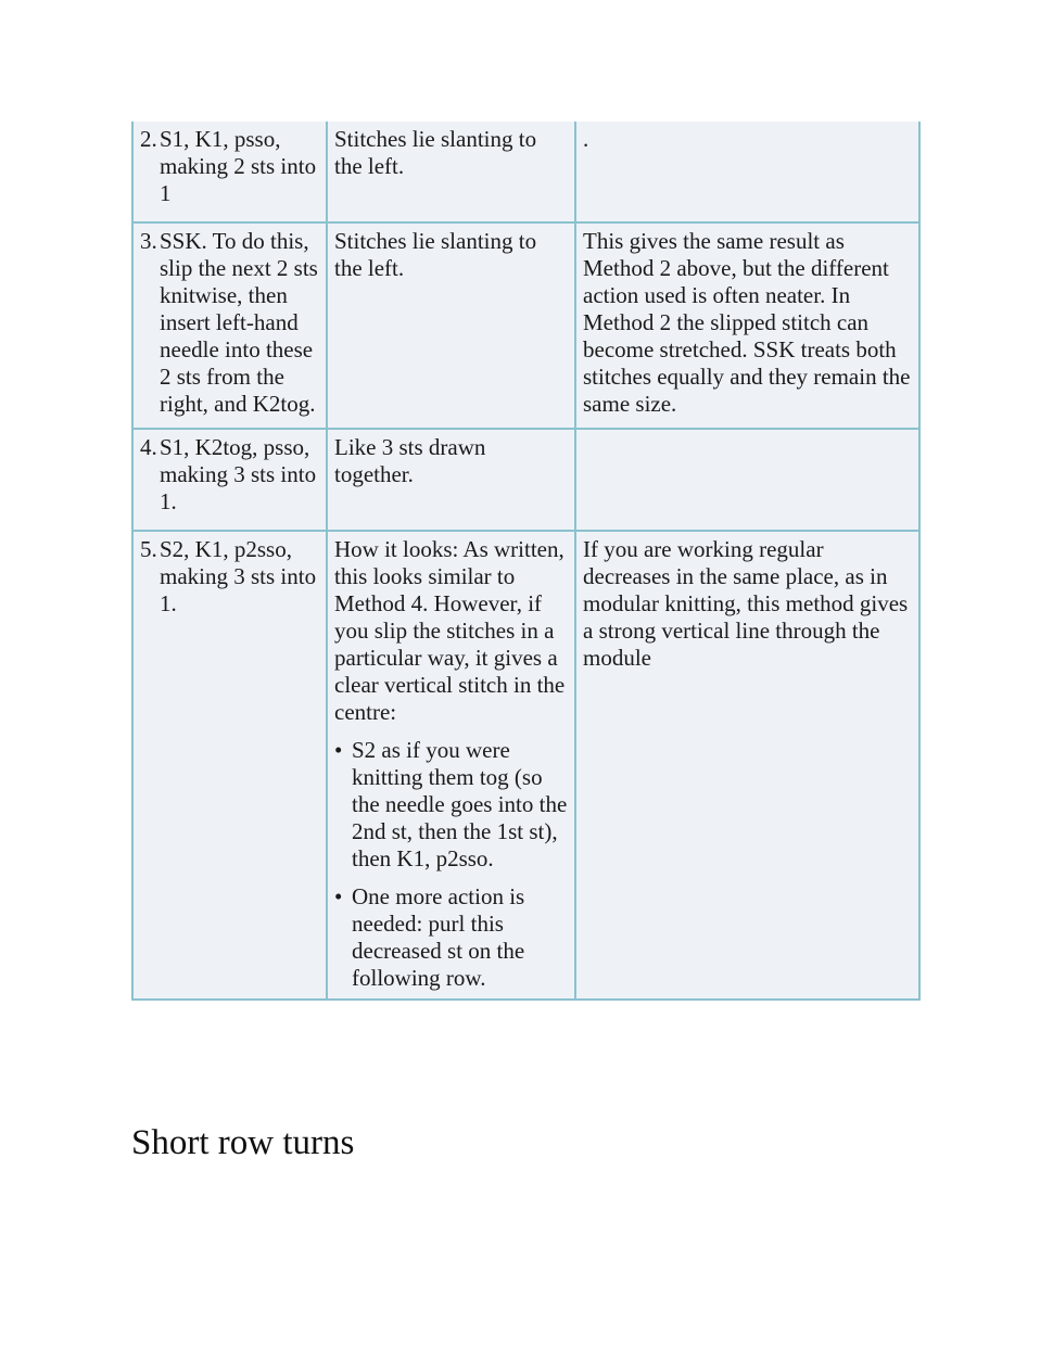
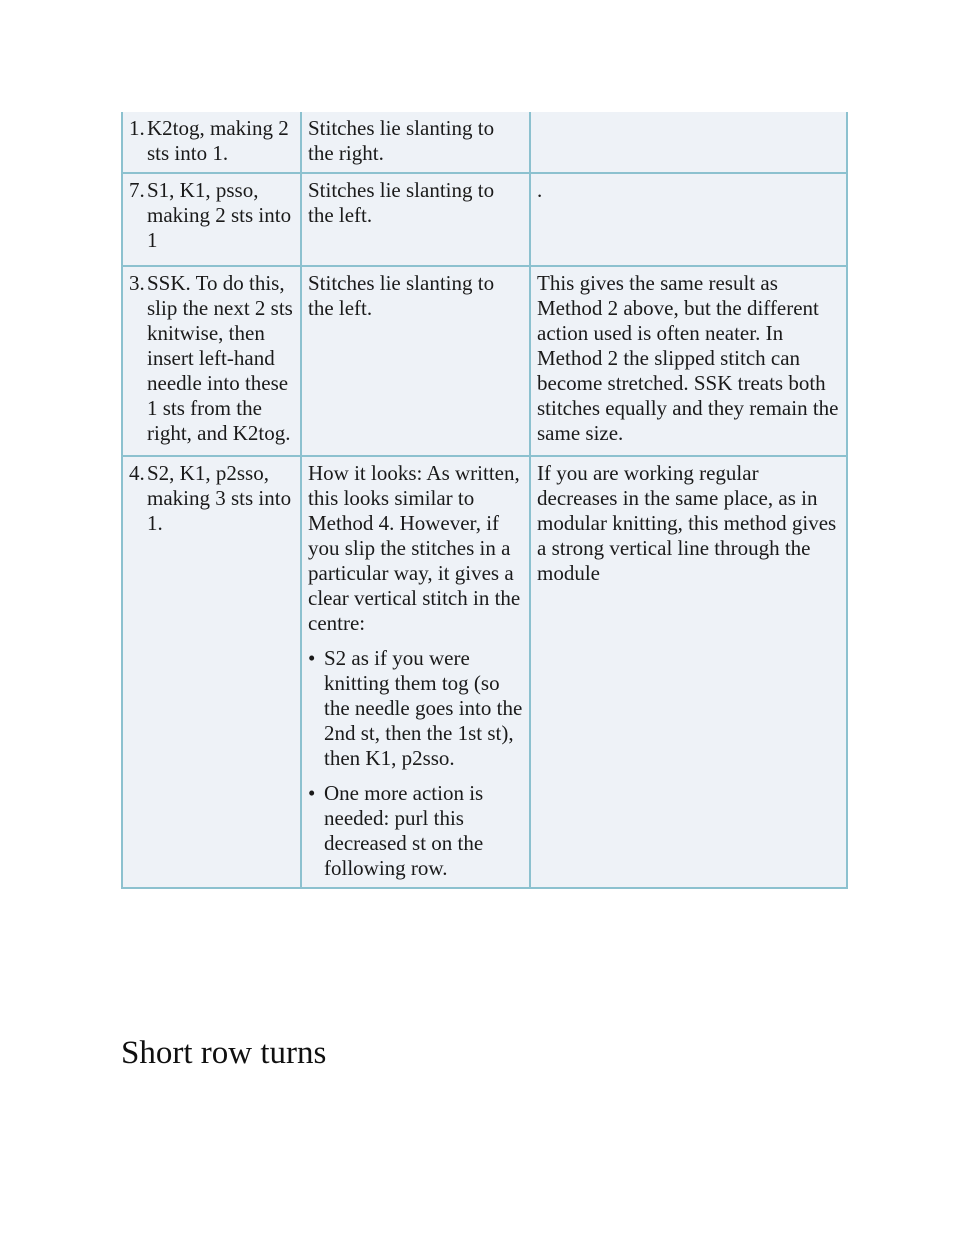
+ 1.K2tog, making 2 sts into 1.	Stitches lie slanting to the right.
- 2.S1, K1, psso, making 2 sts into 1	Stitches lie slanting to the left.	.
+ 7.S1, K1, psso, making 2 sts into 1	Stitches lie slanting to the left.	.
- 3.SSK. To do this, slip the next 2 sts knitwise, then insert left-hand needle into these 2 sts from the right, and K2tog.	Stitches lie slanting to the left.	This gives the same result as Method 2 above, but the different action used is often neater. In Method 2 the slipped stitch can become stretched. SSK treats both stitches equally and they remain the same size.
+ 3.SSK. To do this, slip the next 2 sts knitwise, then insert left-hand needle into these 1 sts from the right, and K2tog.	Stitches lie slanting to the left.	This gives the same result as Method 2 above, but the different action used is often neater. In Method 2 the slipped stitch can become stretched. SSK treats both stitches equally and they remain the same size.
- 4.S1, K2tog, psso, making 3 sts into 1.	Like 3 sts drawn together.
- 5.S2, K1, p2sso, making 3 sts into 1.	How it looks: As written, this looks similar to Method 4. However, if you slip the stitches in a particular way, it gives a clear vertical stitch in the centre: • S2 as if you were knitting them tog (so the needle goes into the 2nd st, then the 1st st), then K1, p2sso. • One more action is needed: purl this decreased st on the following row.	If you are working regular decreases in the same place, as in modular knitting, this method gives a strong vertical line through the module
+ 4.S2, K1, p2sso, making 3 sts into 1.	How it looks: As written, this looks similar to Method 4. However, if you slip the stitches in a particular way, it gives a clear vertical stitch in the centre: • S2 as if you were knitting them tog (so the needle goes into the 2nd st, then the 1st st), then K1, p2sso. • One more action is needed: purl this decreased st on the following row.	If you are working regular decreases in the same place, as in modular knitting, this method gives a strong vertical line through the module
  Short row turns
